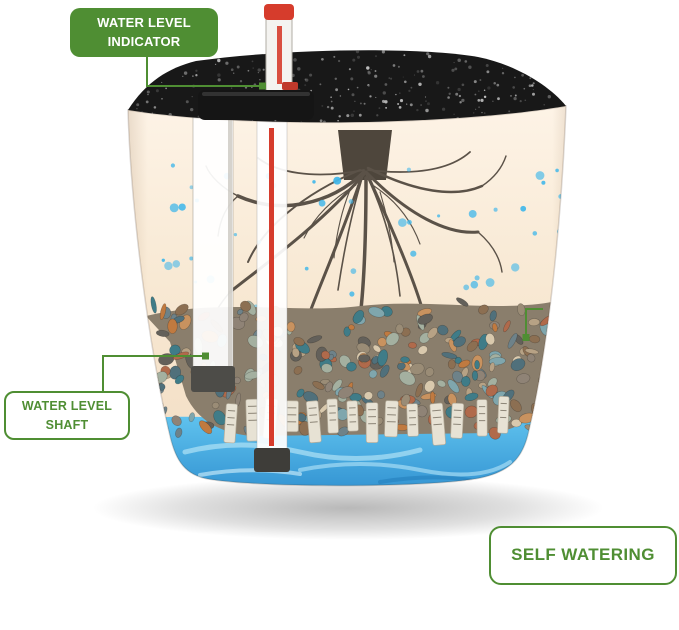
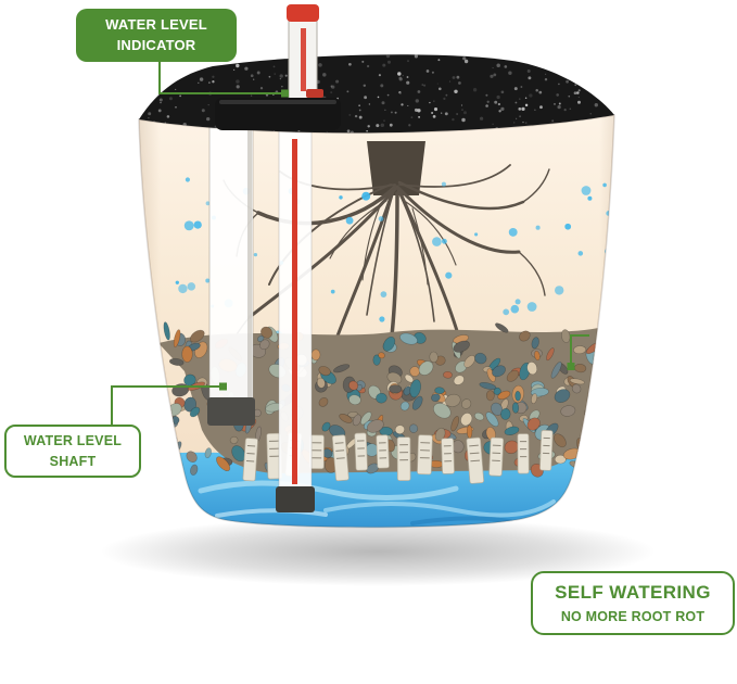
  WATER LEVEL
  INDICATOR
  WATER LEVEL
  SHAFT
  SELF WATERING
+ NO MORE ROOT ROT
